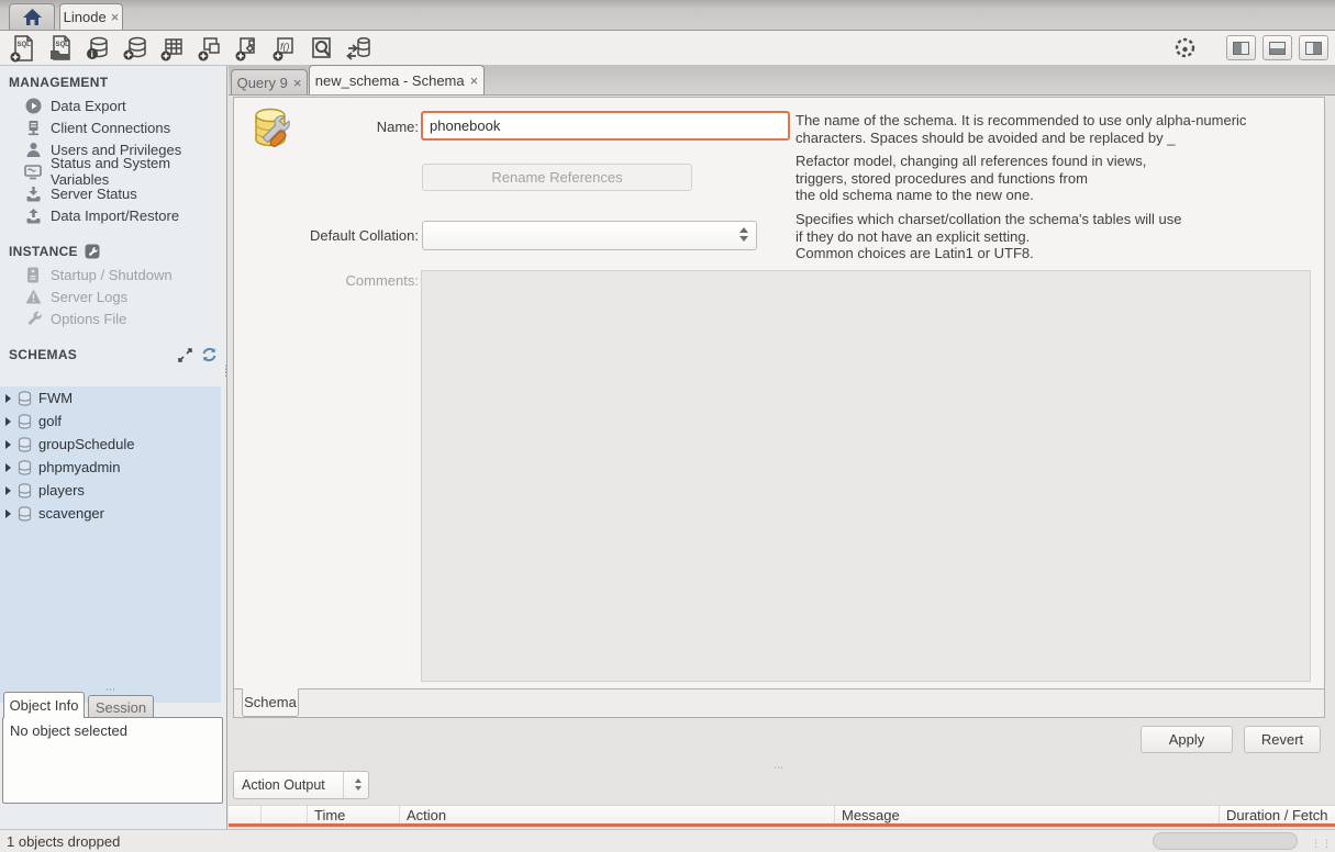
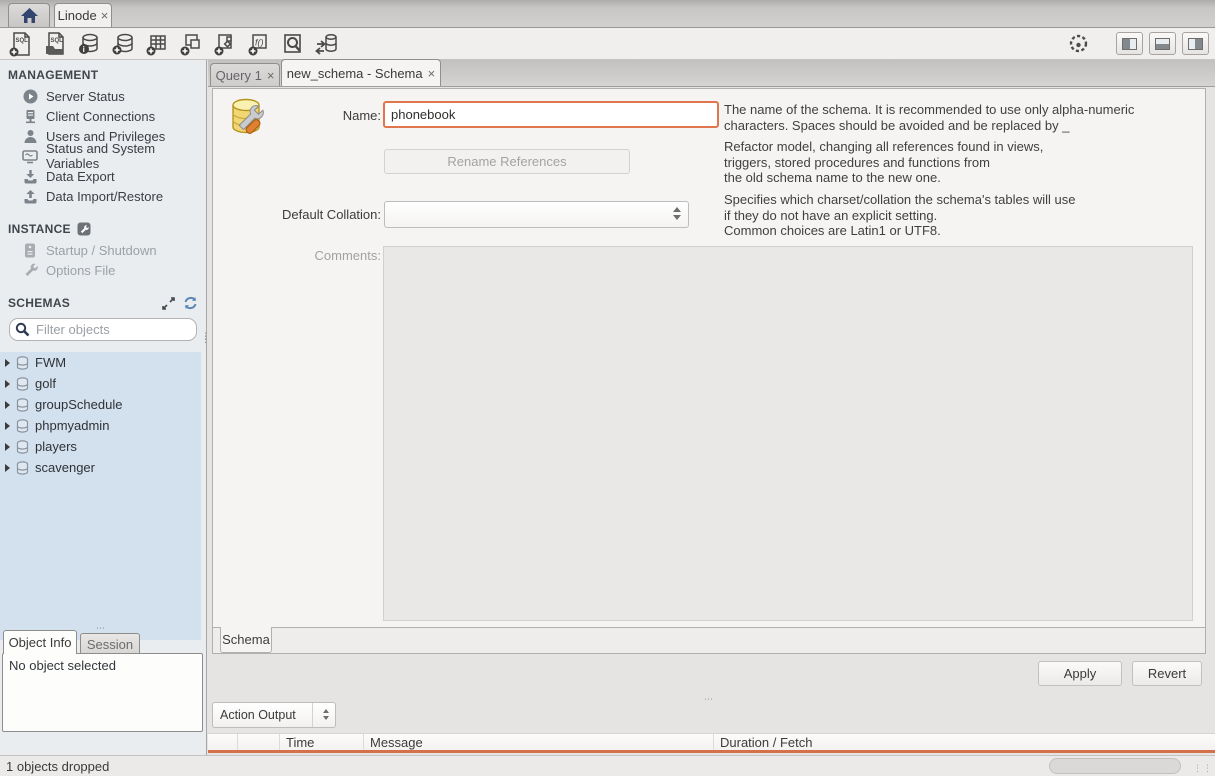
  Linode
  ×
  i
  f()
  MANAGEMENT
- Data Export
+ Server Status
  Client Connections
  Users and Privileges
  Status and System Variables
- Server Status
+ Data Export
  Data Import/Restore
  INSTANCE
  Startup / Shutdown
- Server Logs
  Options File
  SCHEMAS
+ Filter objects
  FWM
  golf
  groupSchedule
  phpmyadmin
  players
  scavenger
  ⋮
  ⋯
  Object Info
  Session
  No object selected
- Query 9
+ Query 1
  ×
  new_schema - Schema
  ×
  Name:
  phonebook
  The name of the schema. It is recommended to use only alpha-numeric
  characters. Spaces should be avoided and be replaced by _
  Rename References
  Refactor model, changing all references found in views,
  triggers, stored procedures and functions from
  the old schema name to the new one.
  Default Collation:
  Specifies which charset/collation the schema's tables will use
  if they do not have an explicit setting.
  Common choices are Latin1 or UTF8.
  Comments:
  Schema
  Apply
  Revert
  ⋯
  Action Output
  Time
- Action
  Message
  Duration / Fetch
  1 objects dropped
  ⋮⋮
